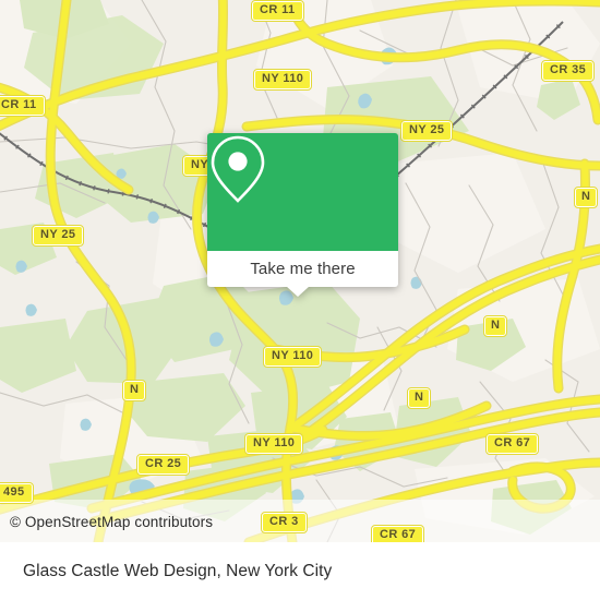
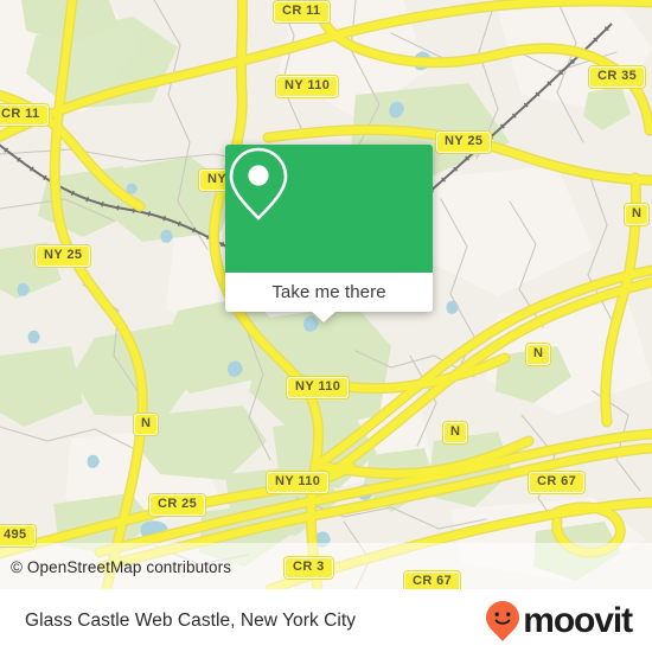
  CR 11
  CR 11
  CR 35
  NY 110
  NY 25
  NY 25
  N
  N
  N
  N
  NY 110
  NY 110
  CR 25
  CR 67
  495
  CR 3
  CR 67
  Take me there
  © OpenStreetMap contributors
- Glass Castle Web Design, New York City
+ Glass Castle Web Castle, New York City
+ moovit
